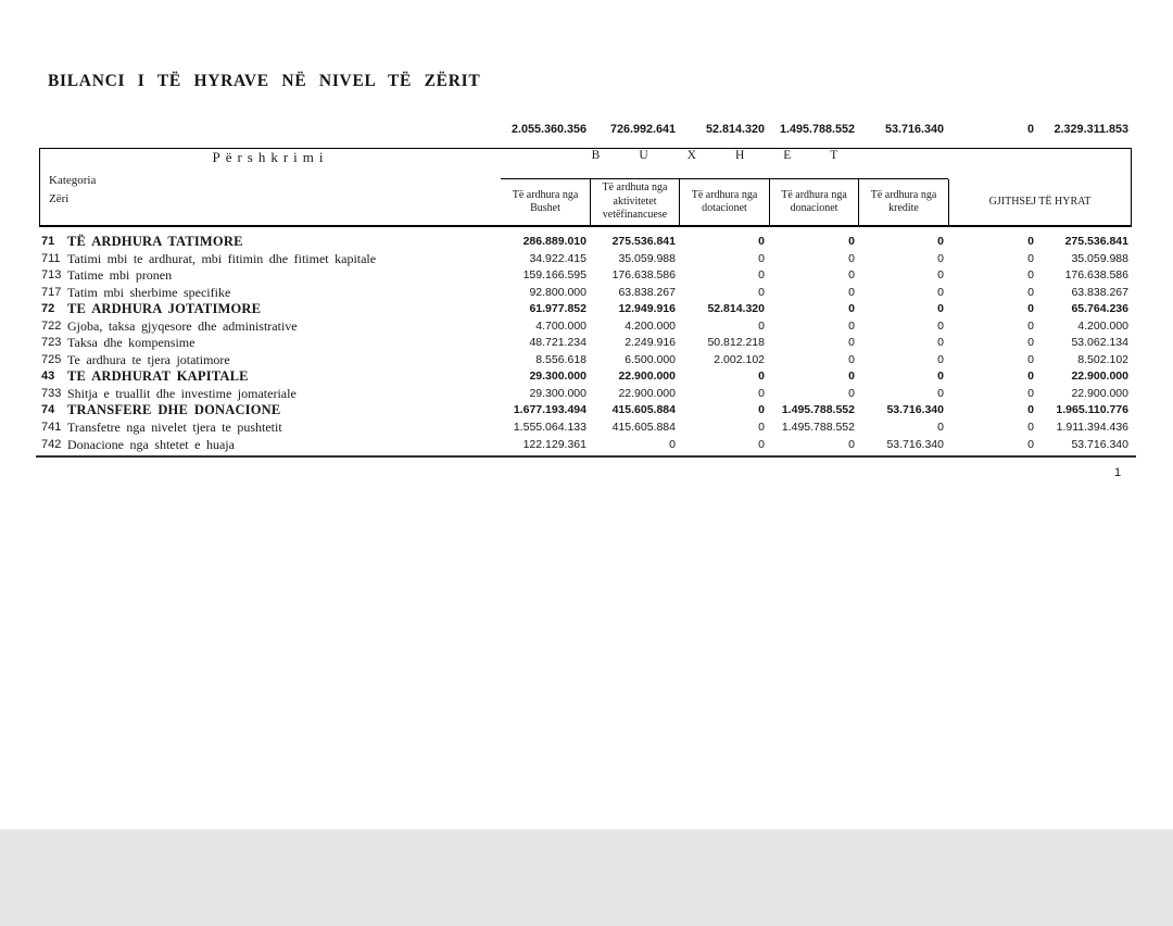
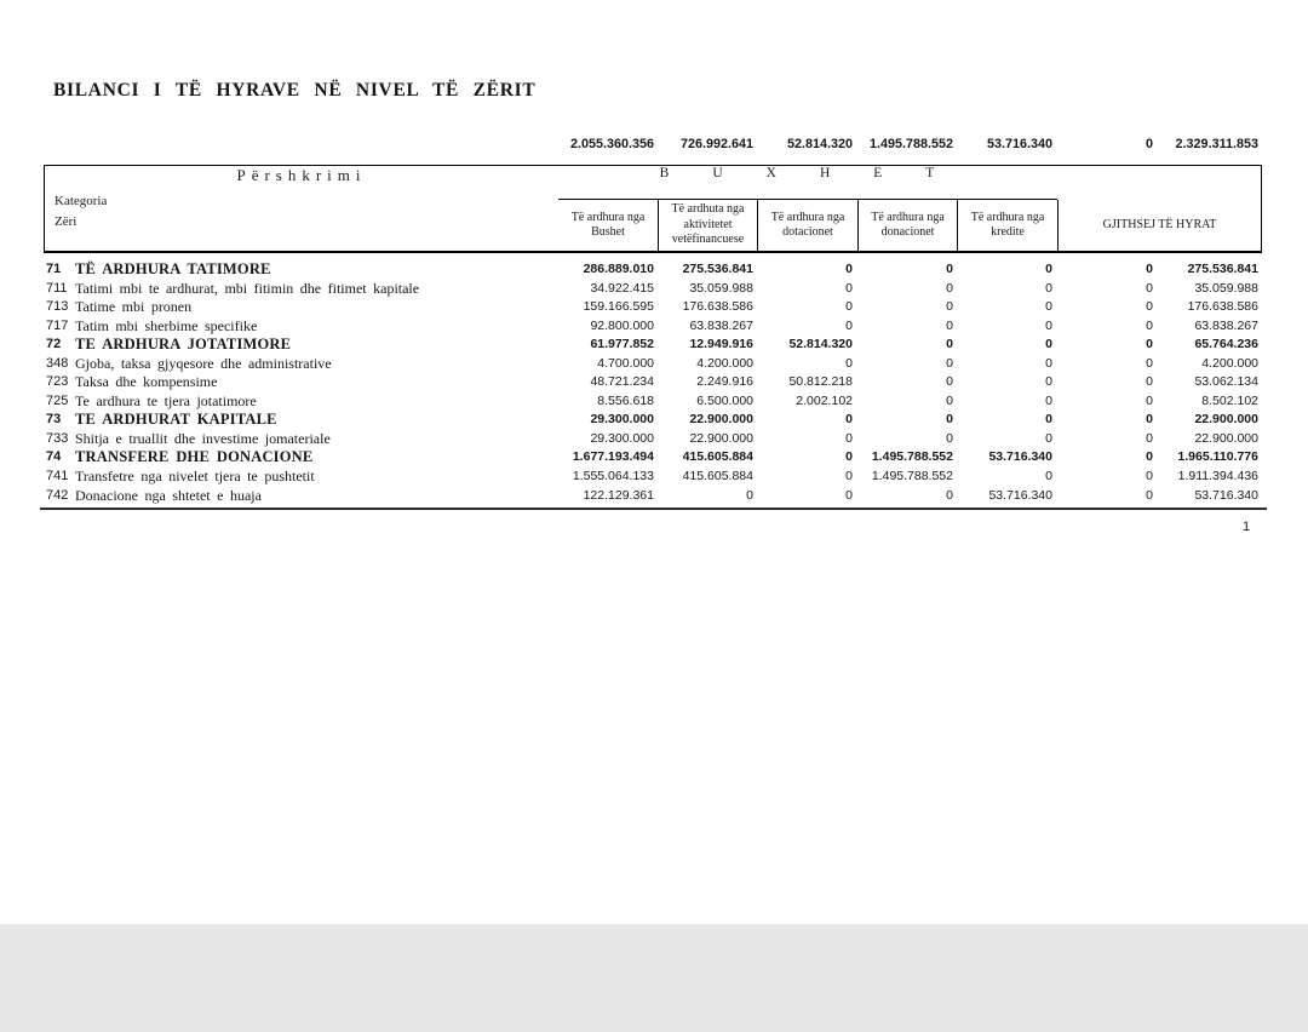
  BILANCI I TË HYRAVE NË NIVEL TË ZËRIT
  2.055.360.356
  726.992.641
  52.814.320
  1.495.788.552
  53.716.340
  0
  2.329.311.853
  Kategoria
  Zëri
  Përshkrimi
  BUXHET
  Të ardhura nga Bushet
  Të ardhuta nga aktivitetet vetëfinancuese
  Të ardhura nga dotacionet
  Të ardhura nga donacionet
  Të ardhura nga kredite
  GJITHSEJ TË HYRAT
  71
  TË ARDHURA TATIMORE
  286.889.010
  275.536.841
  0
  0
  0
  0
  275.536.841
  711
  Tatimi mbi te ardhurat, mbi fitimin dhe fitimet kapitale
  34.922.415
  35.059.988
  0
  0
  0
  0
  35.059.988
  713
  Tatime mbi pronen
  159.166.595
  176.638.586
  0
  0
  0
  0
  176.638.586
  717
  Tatim mbi sherbime specifike
  92.800.000
  63.838.267
  0
  0
  0
  0
  63.838.267
  72
  TE ARDHURA JOTATIMORE
  61.977.852
  12.949.916
  52.814.320
  0
  0
  0
  65.764.236
- 722
+ 348
  Gjoba, taksa gjyqesore dhe administrative
  4.700.000
  4.200.000
  0
  0
  0
  0
  4.200.000
  723
  Taksa dhe kompensime
  48.721.234
  2.249.916
  50.812.218
  0
  0
  0
  53.062.134
  725
  Te ardhura te tjera jotatimore
  8.556.618
  6.500.000
  2.002.102
  0
  0
  0
  8.502.102
- 43
+ 73
  TE ARDHURAT KAPITALE
  29.300.000
  22.900.000
  0
  0
  0
  0
  22.900.000
  733
  Shitja e truallit dhe investime jomateriale
  29.300.000
  22.900.000
  0
  0
  0
  0
  22.900.000
  74
  TRANSFERE DHE DONACIONE
  1.677.193.494
  415.605.884
  0
  1.495.788.552
  53.716.340
  0
  1.965.110.776
  741
  Transfetre nga nivelet tjera te pushtetit
  1.555.064.133
  415.605.884
  0
  1.495.788.552
  0
  0
  1.911.394.436
  742
  Donacione nga shtetet e huaja
  122.129.361
  0
  0
  0
  53.716.340
  0
  53.716.340
  1
